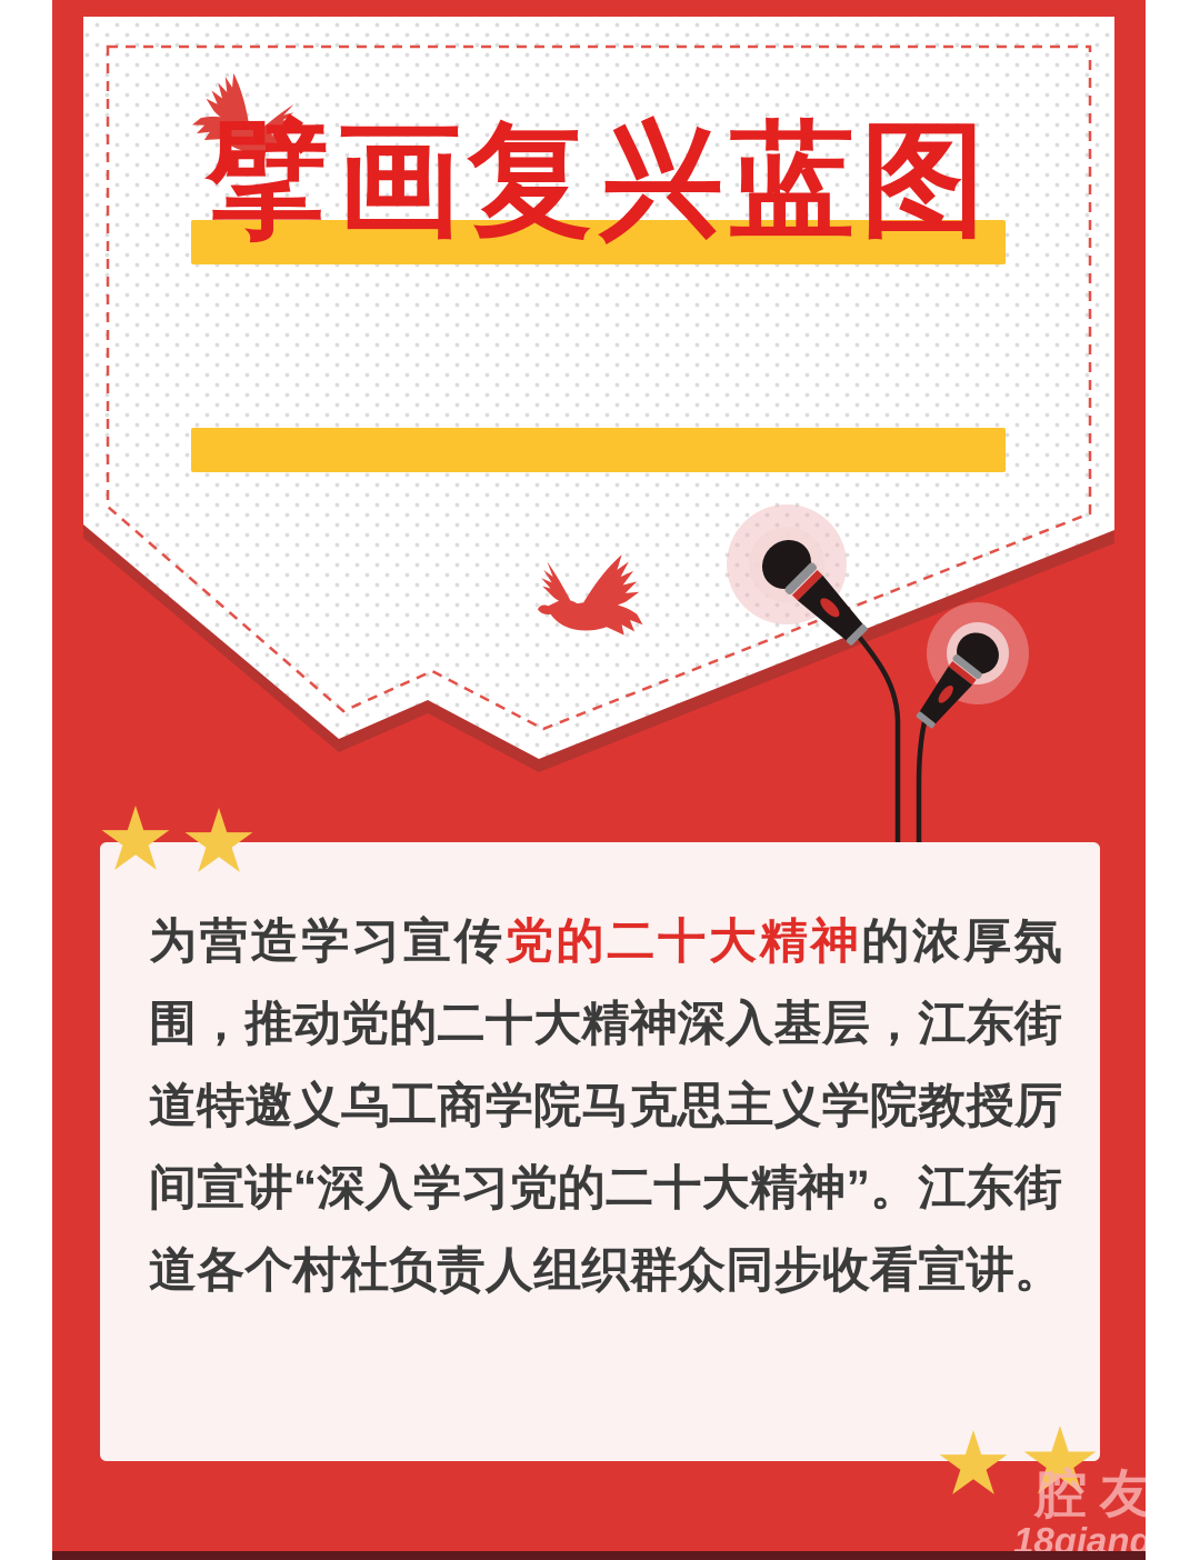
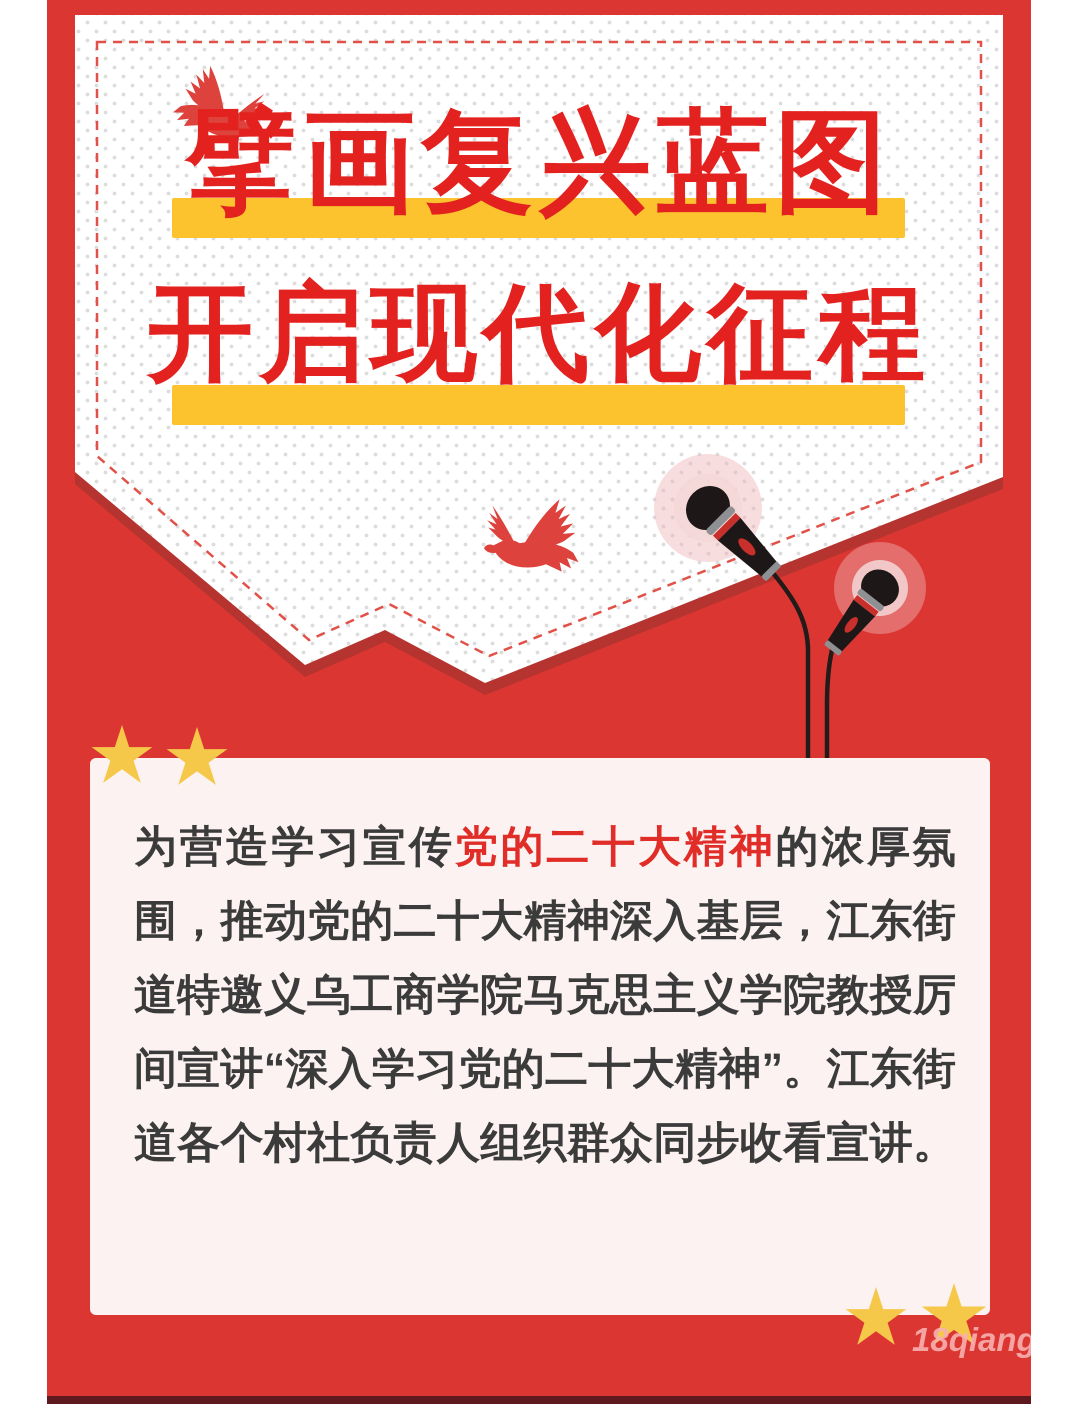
  擘画复兴蓝图
+ 开启现代化征程
  为营造学习宣传党的二十大精神的浓厚氛
  围，推动党的二十大精神深入基层，江东街
  道特邀义乌工商学院马克思主义学院教授厉
  间宣讲“深入学习党的二十大精神”。江东街
  道各个村社负责人组织群众同步收看宣讲。
- 腔友
  18qiang
